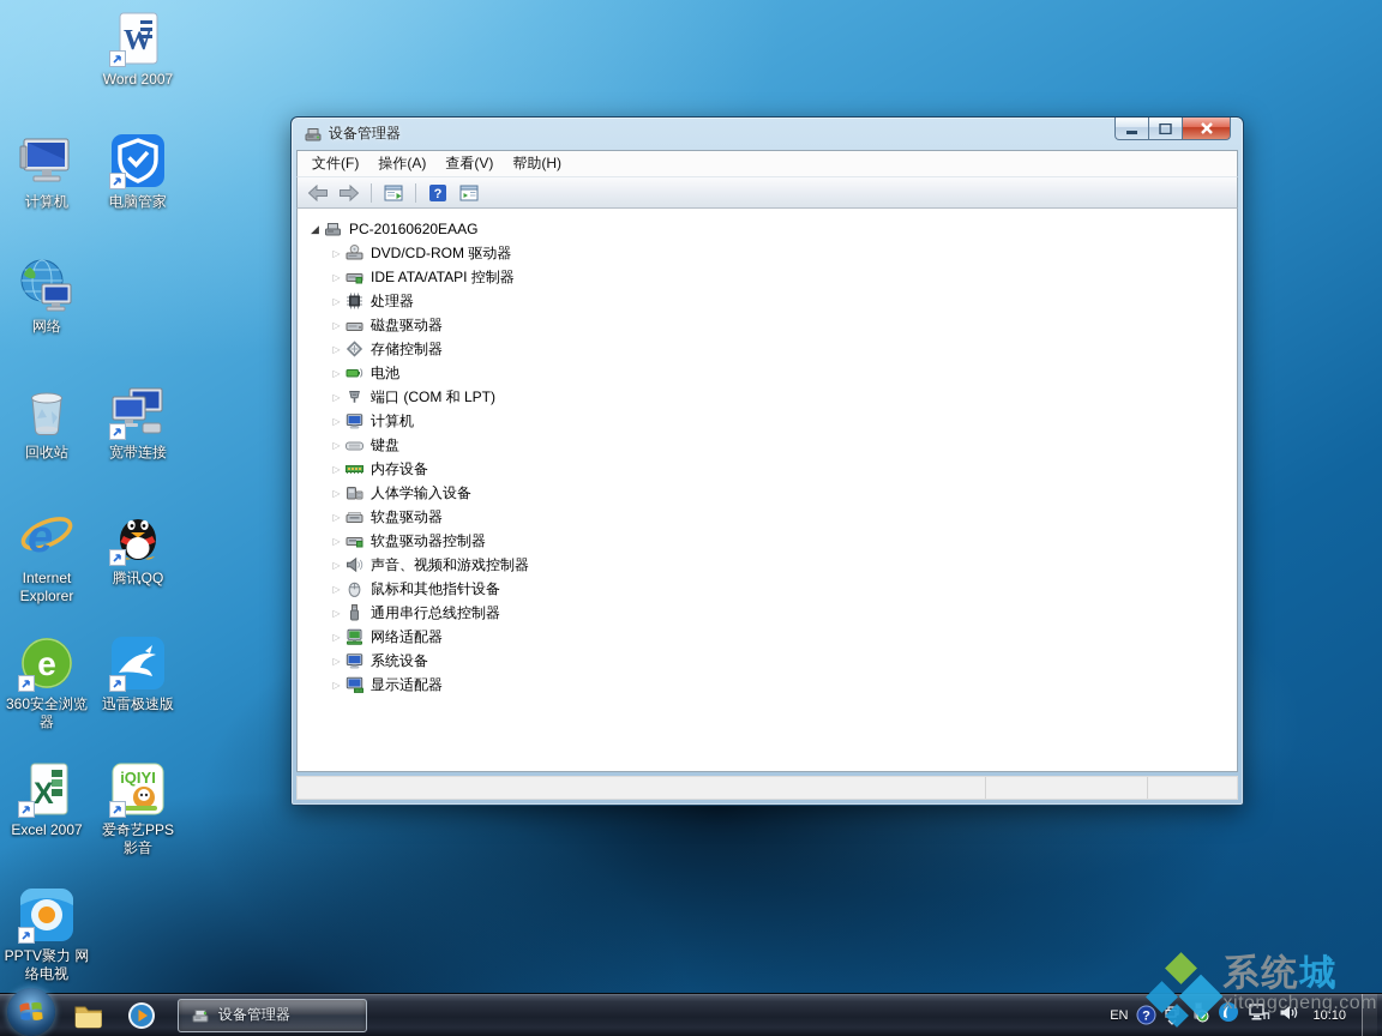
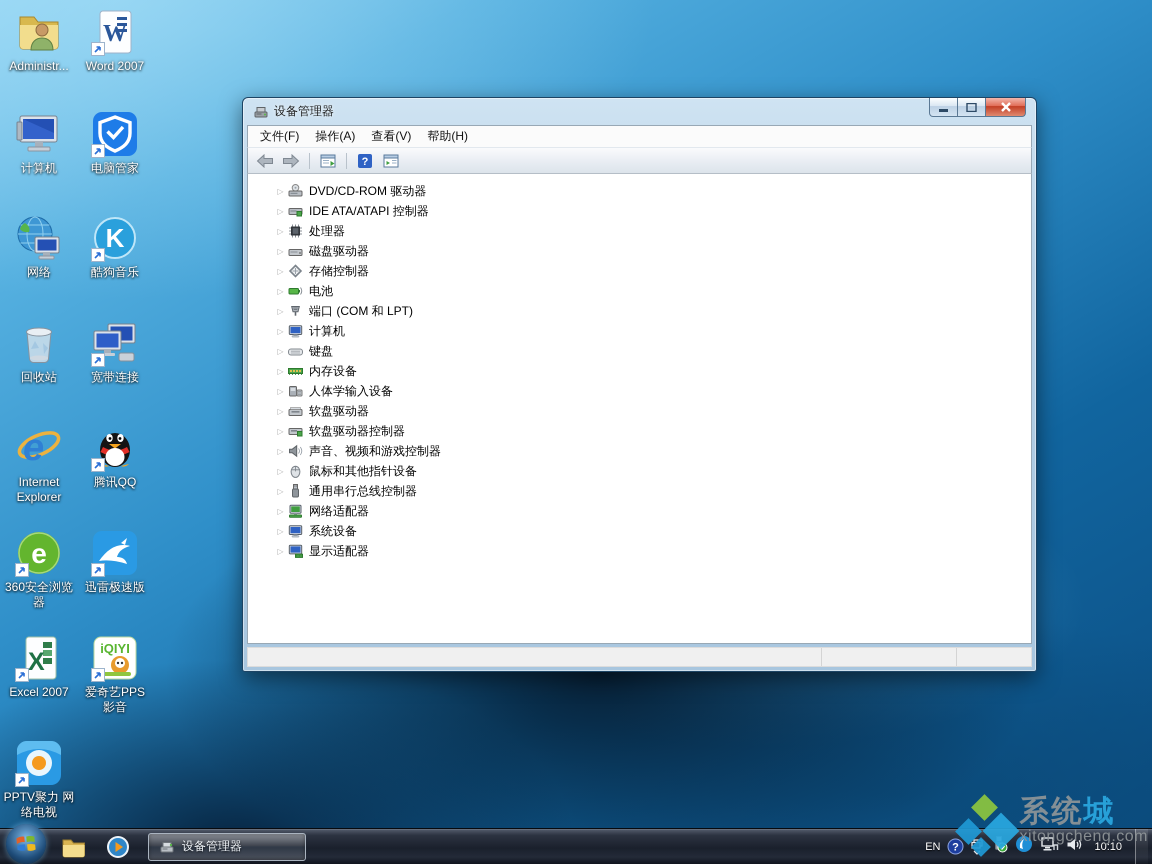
+ Administr...
  W
  Word 2007
  计算机
  电脑管家
  网络
+ K
+ 酷狗音乐
  回收站
  宽带连接
  e
  Internet Explorer
  腾讯QQ
  e
  360安全浏览器
  迅雷极速版
  X
  Excel 2007
  iQIYI
  爱奇艺PPS 影音
  PPTV聚力 网络电视
  设备管理器
  文件(F)
  操作(A)
  查看(V)
  帮助(H)
  ?
- ◢
- PC-20160620EAAG
  ▷
  DVD/CD-ROM 驱动器
  ▷
  IDE ATA/ATAPI 控制器
  ▷
  处理器
  ▷
  磁盘驱动器
  ▷
  存储控制器
  ▷
  电池
  ▷
  端口 (COM 和 LPT)
  ▷
  计算机
  ▷
  键盘
  ▷
  内存设备
  ▷
  人体学输入设备
  ▷
  软盘驱动器
  ▷
  软盘驱动器控制器
  ▷
  声音、视频和游戏控制器
  ▷
  鼠标和其他指针设备
  ▷
  通用串行总线控制器
  ▷
  网络适配器
  ▷
  系统设备
  ▷
  显示适配器
  系统城
  xitongcheng.com
  设备管理器
  EN
  ?
  10:10
